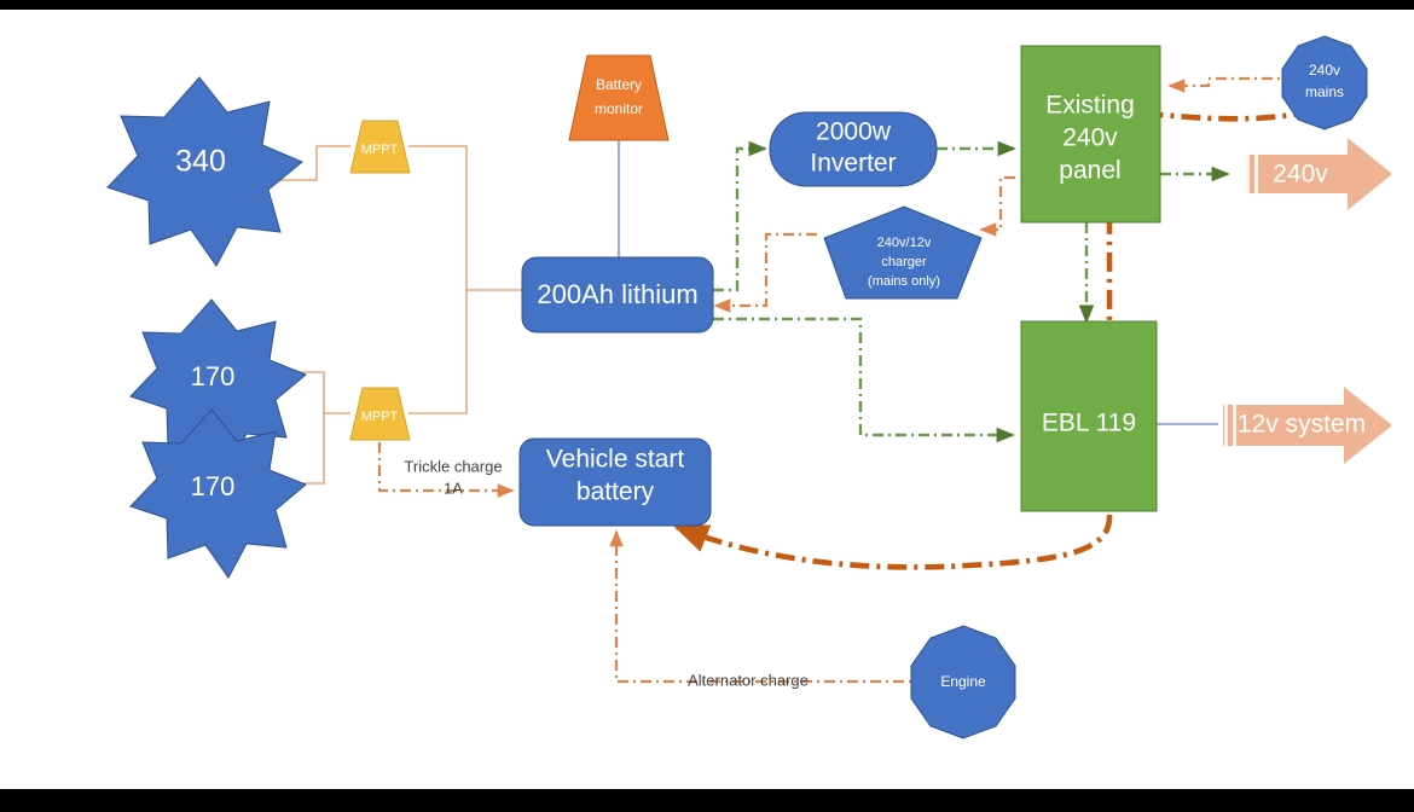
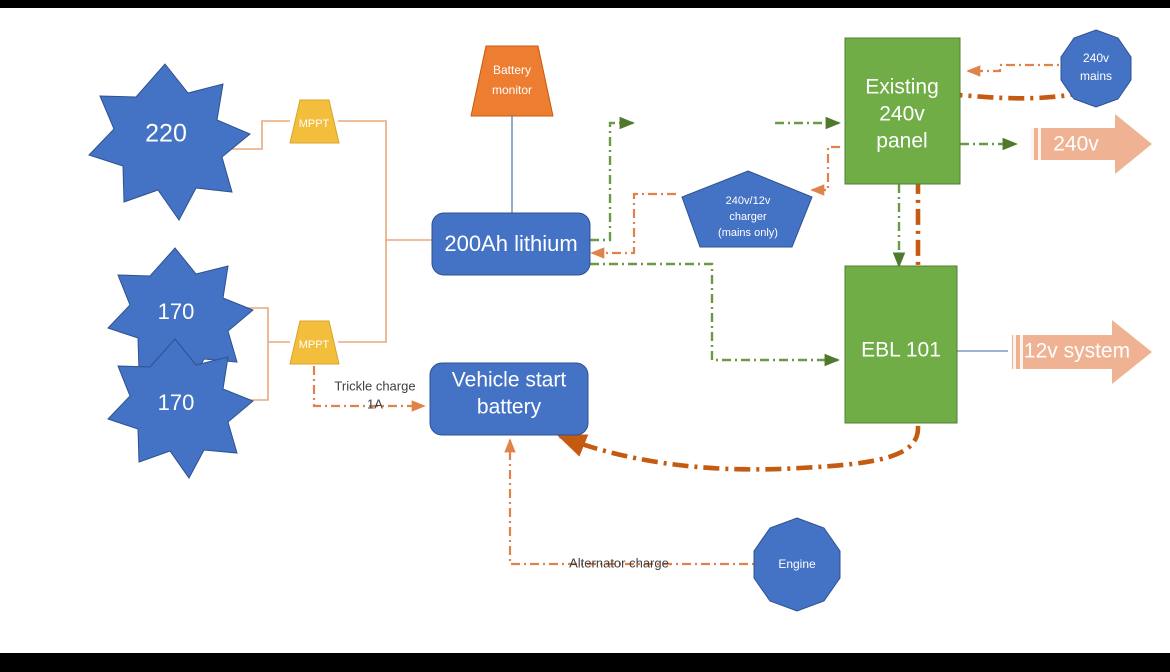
  Trickle charge
  1A
  Alternator charge
- 340
+ 220
  170
  170
  MPPT
  MPPT
  Battery
  monitor
  200Ah lithium
- 2000w
- Inverter
  240v/12v
  charger
  (mains only)
  Existing
  240v
  panel
- EBL 119
+ EBL 101
  240v
  mains
  Vehicle start
  battery
  Engine
  240v
  12v system
